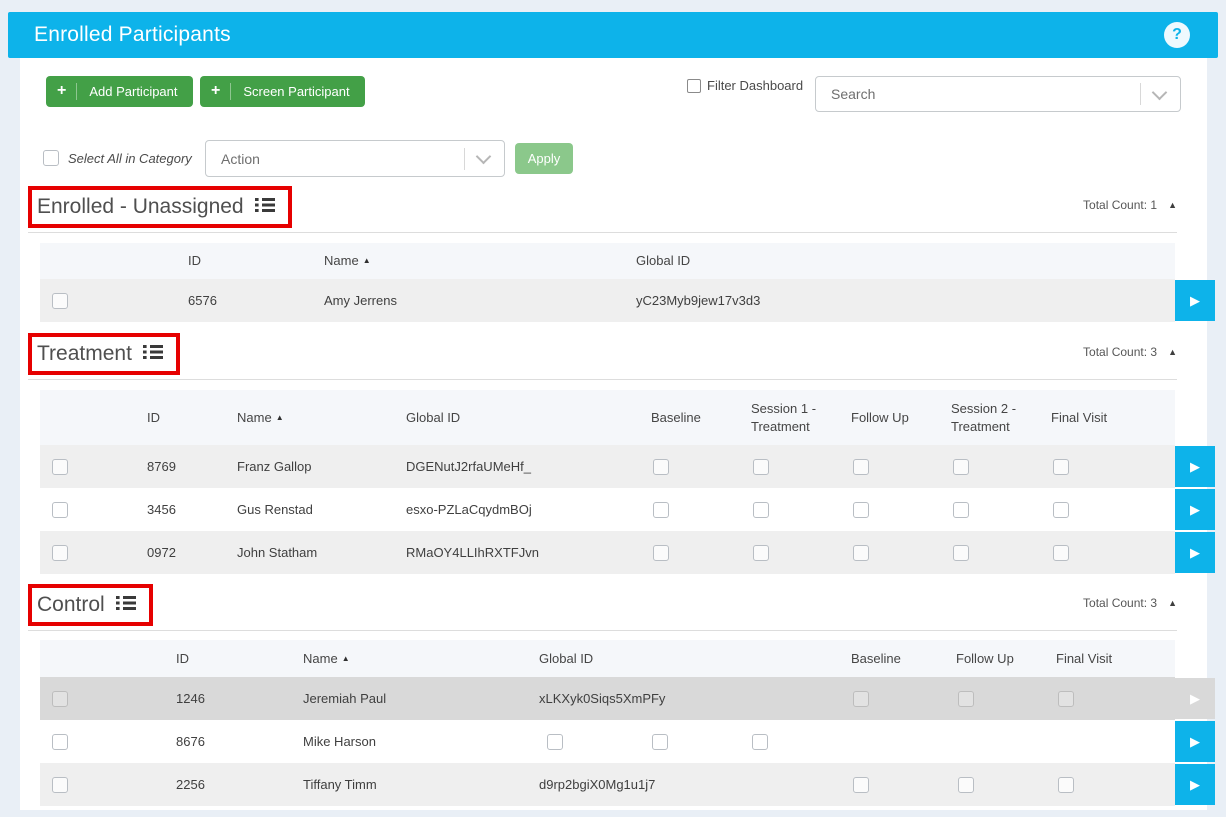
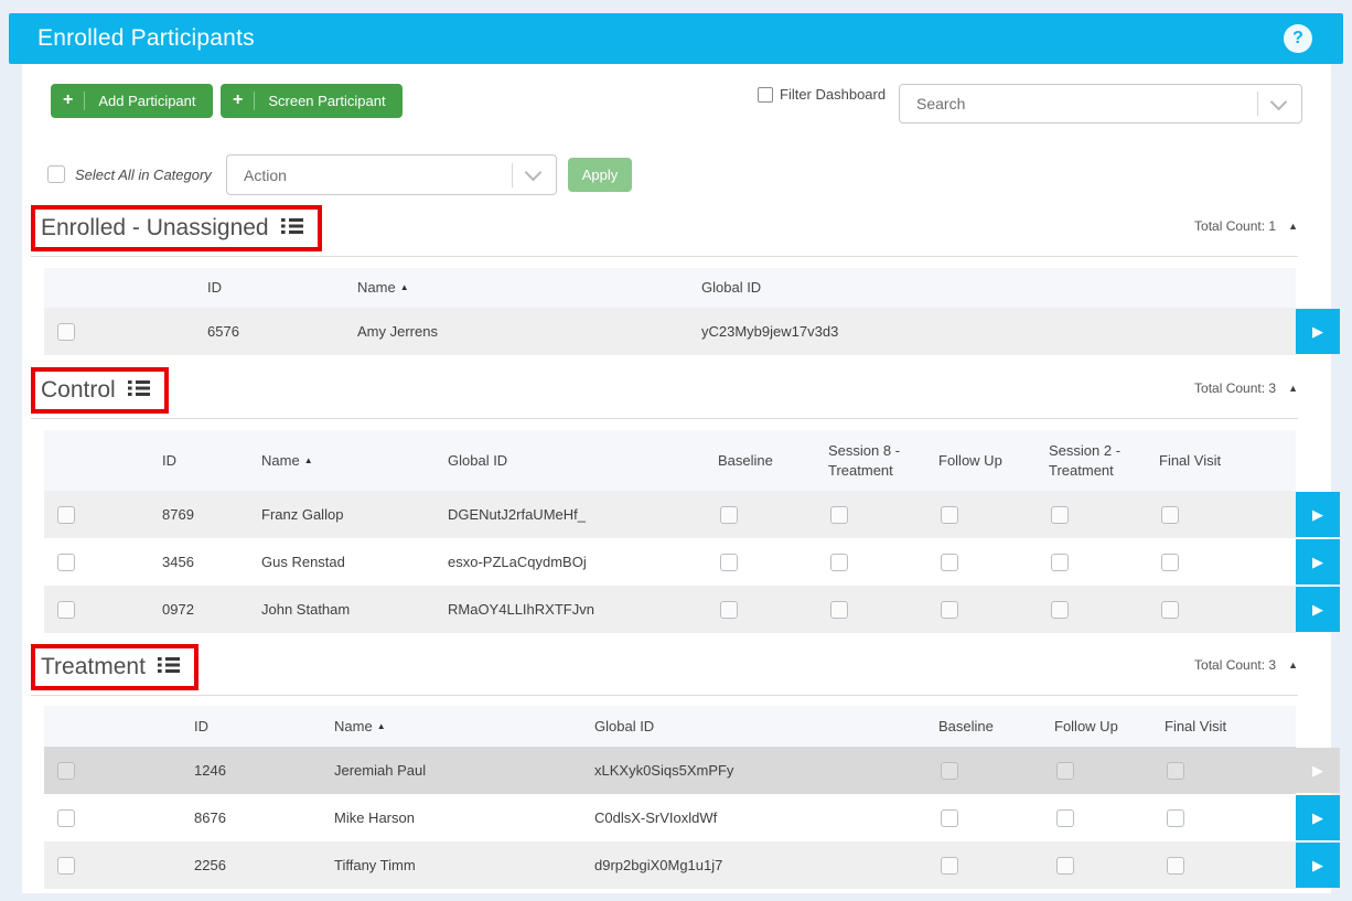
  Enrolled Participants
  ?
  +
  Add Participant
  +
  Screen Participant
  Filter Dashboard
  Search
  Select All in Category
  Action
  Apply
  Enrolled - Unassigned
  Total Count: 1
  ▲
  ID
  Name ▲
  Global ID
  6576
  Amy Jerrens
  yC23Myb9jew17v3d3
  ▶
- Treatment
+ Control
  Total Count: 3
  ▲
  ID
  Name ▲
  Global ID
  Baseline
- Session 1 - Treatment
+ Session 8 - Treatment
  Follow Up
  Session 2 - Treatment
  Final Visit
  8769
  Franz Gallop
  DGENutJ2rfaUMeHf_
  ▶
  3456
  Gus Renstad
  esxo-PZLaCqydmBOj
  ▶
  0972
  John Statham
  RMaOY4LLIhRXTFJvn
  ▶
- Control
+ Treatment
  Total Count: 3
  ▲
  ID
  Name ▲
  Global ID
  Baseline
  Follow Up
  Final Visit
  1246
  Jeremiah Paul
  xLKXyk0Siqs5XmPFy
  ▶
  8676
  Mike Harson
+ C0dlsX-SrVIoxldWf
  ▶
  2256
  Tiffany Timm
  d9rp2bgiX0Mg1u1j7
  ▶
